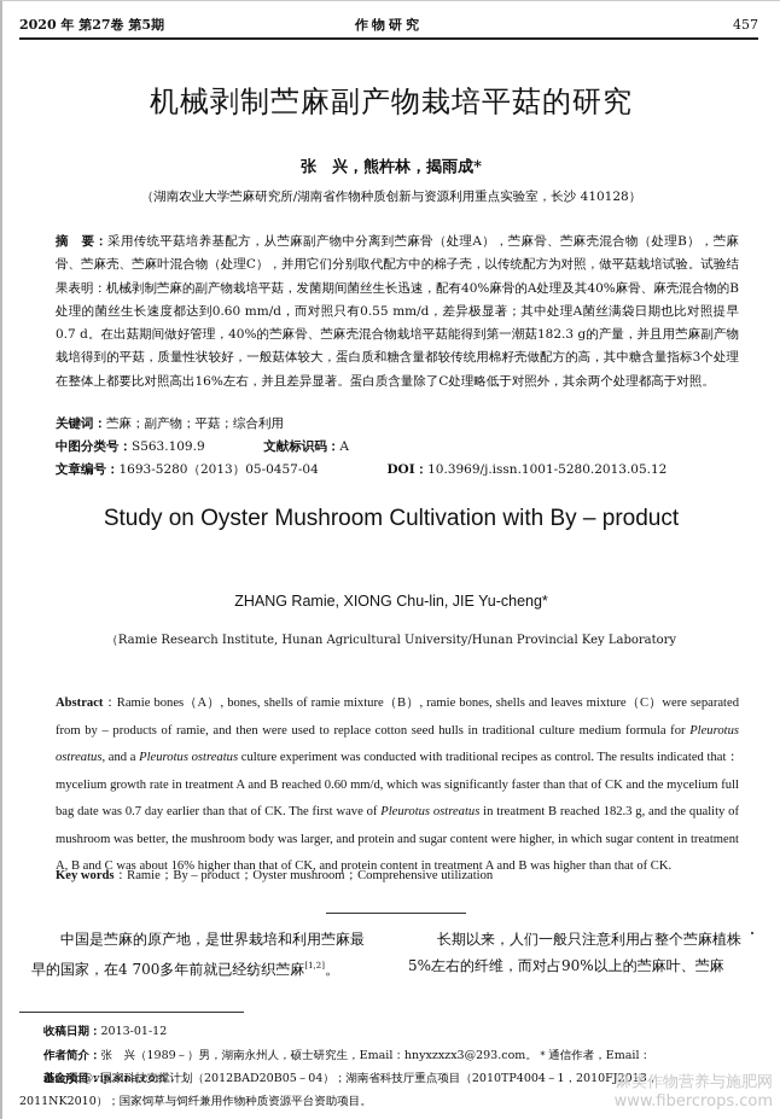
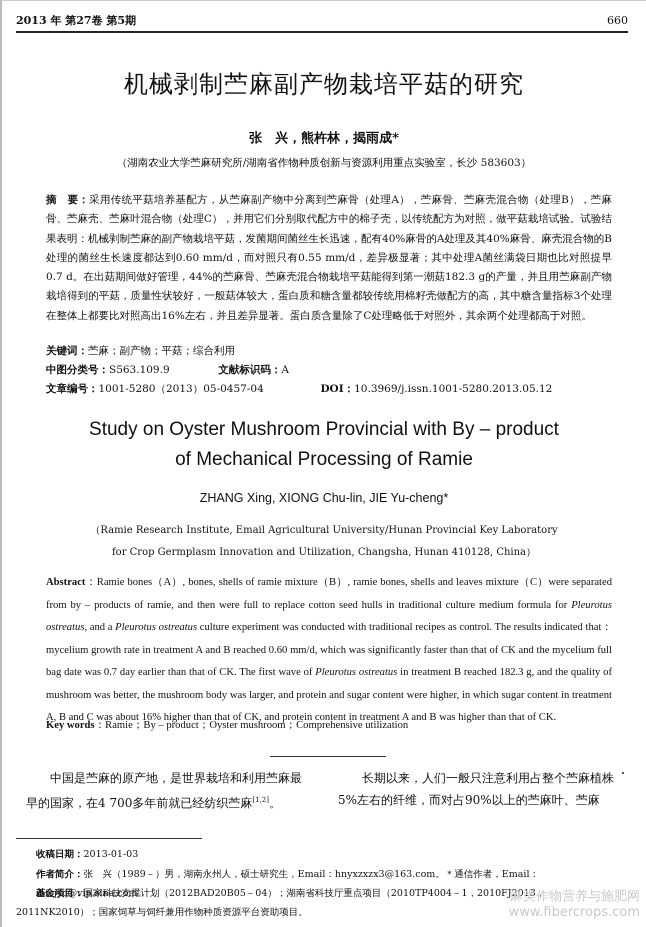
- 2020 年 第27卷 第5期
+ 2013 年 第27卷 第5期
- 作物研究
- 457
+ 660
  机械剥制苎麻副产物栽培平菇的研究
  张 兴，熊杵林，揭雨成*
- （湖南农业大学苎麻研究所/湖南省作物种质创新与资源利用重点实验室，长沙 410128）
+ （湖南农业大学苎麻研究所/湖南省作物种质创新与资源利用重点实验室，长沙 583603）
- 摘 要：采用传统平菇培养基配方，从苎麻副产物中分离到苎麻骨（处理A），苎麻骨、苎麻壳混合物（处理B），苎麻骨、苎麻壳、苎麻叶混合物（处理C），并用它们分别取代配方中的棉子壳，以传统配方为对照，做平菇栽培试验。试验结果表明：机械剥制苎麻的副产物栽培平菇，发菌期间菌丝生长迅速，配有40%麻骨的A处理及其40%麻骨、麻壳混合物的B处理的菌丝生长速度都达到0.60 mm/d，而对照只有0.55 mm/d，差异极显著；其中处理A菌丝满袋日期也比对照提早0.7 d。在出菇期间做好管理，40%的苎麻骨、苎麻壳混合物栽培平菇能得到第一潮菇182.3 g的产量，并且用苎麻副产物栽培得到的平菇，质量性状较好，一般菇体较大，蛋白质和糖含量都较传统用棉籽壳做配方的高，其中糖含量指标3个处理在整体上都要比对照高出16%左右，并且差异显著。蛋白质含量除了C处理略低于对照外，其余两个处理都高于对照。
+ 摘 要：采用传统平菇培养基配方，从苎麻副产物中分离到苎麻骨（处理A），苎麻骨、苎麻壳混合物（处理B），苎麻骨、苎麻壳、苎麻叶混合物（处理C），并用它们分别取代配方中的棉子壳，以传统配方为对照，做平菇栽培试验。试验结果表明：机械剥制苎麻的副产物栽培平菇，发菌期间菌丝生长迅速，配有40%麻骨的A处理及其40%麻骨、麻壳混合物的B处理的菌丝生长速度都达到0.60 mm/d，而对照只有0.55 mm/d，差异极显著；其中处理A菌丝满袋日期也比对照提早0.7 d。在出菇期间做好管理，44%的苎麻骨、苎麻壳混合物栽培平菇能得到第一潮菇182.3 g的产量，并且用苎麻副产物栽培得到的平菇，质量性状较好，一般菇体较大，蛋白质和糖含量都较传统用棉籽壳做配方的高，其中糖含量指标3个处理在整体上都要比对照高出16%左右，并且差异显著。蛋白质含量除了C处理略低于对照外，其余两个处理都高于对照。
  关键词：苎麻；副产物；平菇；综合利用
  中图分类号：S563.109.9 文献标识码：A
- 文章编号：1693-5280（2013）05-0457-04 DOI：10.3969/j.issn.1001-5280.2013.05.12
+ 文章编号：1001-5280（2013）05-0457-04 DOI：10.3969/j.issn.1001-5280.2013.05.12
- Study on Oyster Mushroom Cultivation with By – product
+ Study on Oyster Mushroom Provincial with By – product
+ of Mechanical Processing of Ramie
- ZHANG Ramie, XIONG Chu-lin, JIE Yu-cheng*
+ ZHANG Xing, XIONG Chu-lin, JIE Yu-cheng*
- （Ramie Research Institute, Hunan Agricultural University/Hunan Provincial Key Laboratory
+ （Ramie Research Institute, Email Agricultural University/Hunan Provincial Key Laboratory
+ for Crop Germplasm Innovation and Utilization, Changsha, Hunan 410128, China）
- Abstract：Ramie bones（A）, bones, shells of ramie mixture（B）, ramie bones, shells and leaves mixture（C）were separated from by – products of ramie, and then were used to replace cotton seed hulls in traditional culture medium formula for Pleurotus ostreatus, and a Pleurotus ostreatus culture experiment was conducted with traditional recipes as control. The results indicated that：mycelium growth rate in treatment A and B reached 0.60 mm/d, which was significantly faster than that of CK and the mycelium full bag date was 0.7 day earlier than that of CK. The first wave of Pleurotus ostreatus in treatment B reached 182.3 g, and the quality of mushroom was better, the mushroom body was larger, and protein and sugar content were higher, in which sugar content in treatment A, B and C was about 16% higher than that of CK, and protein content in treatment A and B was higher than that of CK.
+ Abstract：Ramie bones（A）, bones, shells of ramie mixture（B）, ramie bones, shells and leaves mixture（C）were separated from by – products of ramie, and then were full to replace cotton seed hulls in traditional culture medium formula for Pleurotus ostreatus, and a Pleurotus ostreatus culture experiment was conducted with traditional recipes as control. The results indicated that：mycelium growth rate in treatment A and B reached 0.60 mm/d, which was significantly faster than that of CK and the mycelium full bag date was 0.7 day earlier than that of CK. The first wave of Pleurotus ostreatus in treatment B reached 182.3 g, and the quality of mushroom was better, the mushroom body was larger, and protein and sugar content were higher, in which sugar content in treatment A, B and C was about 16% higher than that of CK, and protein content in treatment A and B was higher than that of CK.
  Key words：Ramie；By – product；Oyster mushroom；Comprehensive utilization
  中国是苎麻的原产地，是世界栽培和利用苎麻最早的国家，在4 700多年前就已经纺织苎麻[1,2]。
  长期以来，人们一般只注意利用占整个苎麻植株5%左右的纤维，而对占90%以上的苎麻叶、苎麻
- 收稿日期：2013-01-12
+ 收稿日期：2013-01-03
- 作者简介：张 兴（1989－）男，湖南永州人，硕士研究生，Email：hnyxzxzx3@293.com。＊通信作者，Email：ibfcjyc@vip.sina.com。
+ 作者简介：张 兴（1989－）男，湖南永州人，硕士研究生，Email：hnyxzxzx3@163.com。＊通信作者，Email：ibfcjyc@vip.sina.com。
  基金项目：国家科技支撑计划（2012BAD20B05－04）；湖南省科技厅重点项目（2010TP4004－1，2010FJ2013，2011NK2010）；国家饲草与饲纤兼用作物种质资源平台资助项目。
  麻类作物营养与施肥网
  www.fibercrops.com
